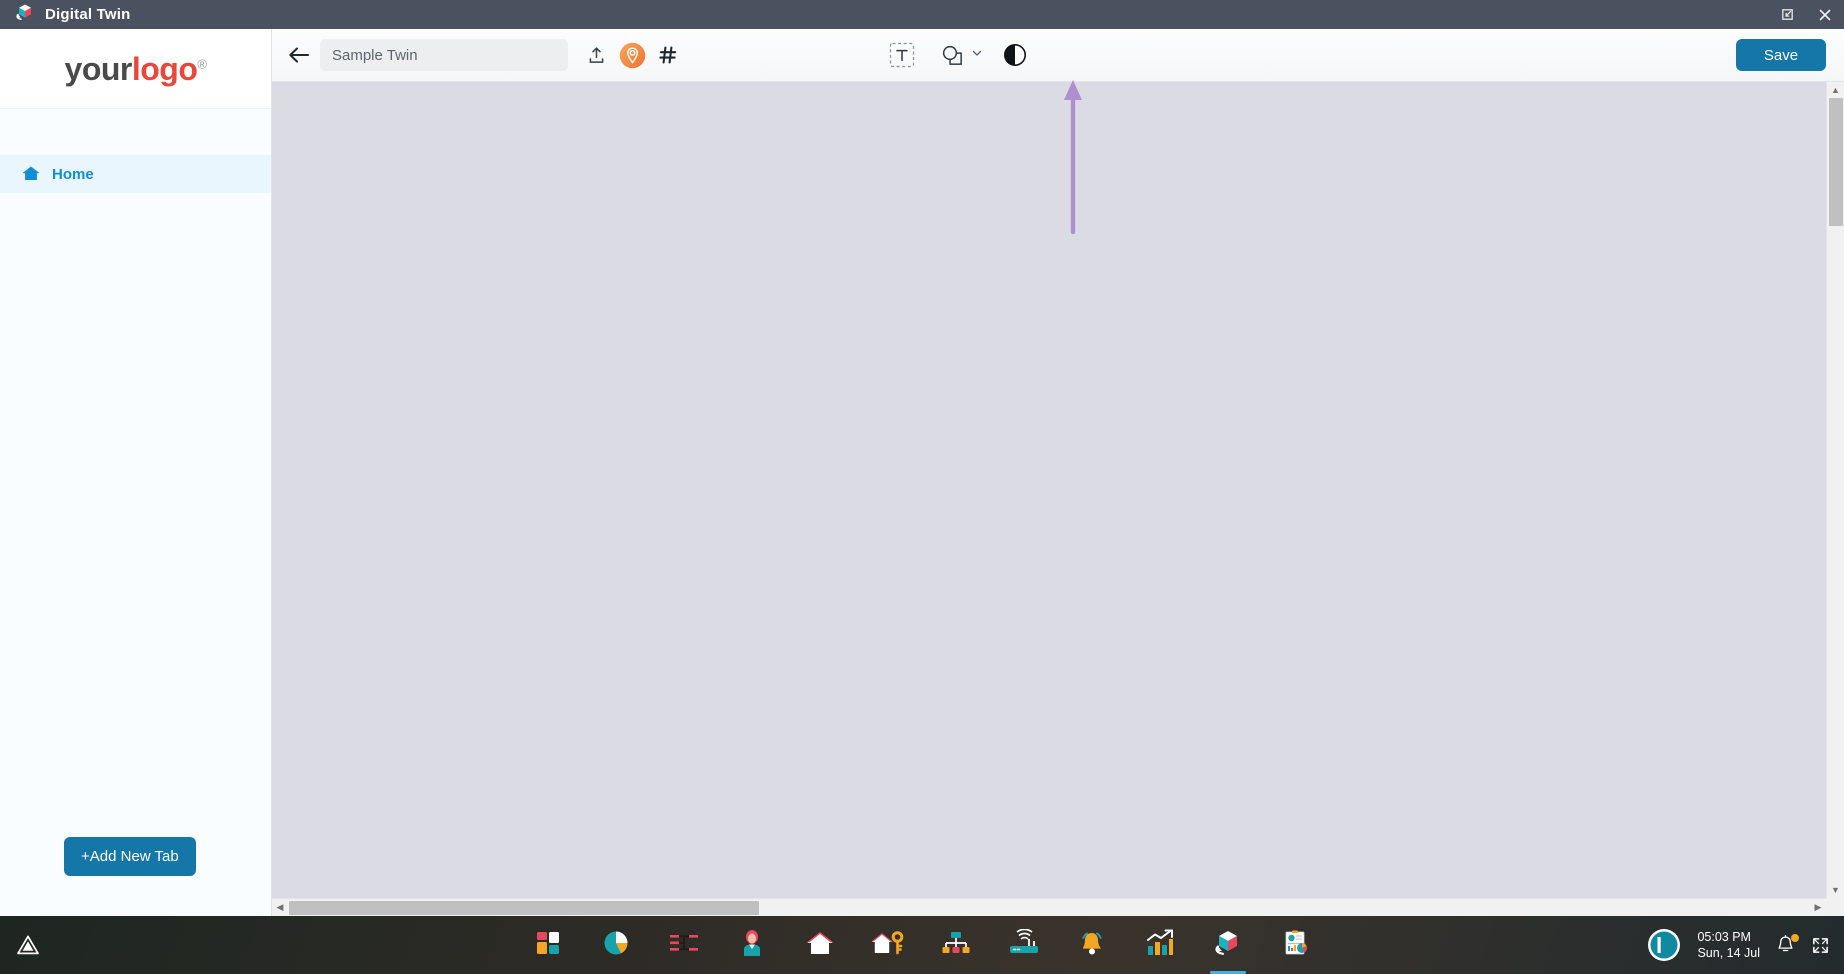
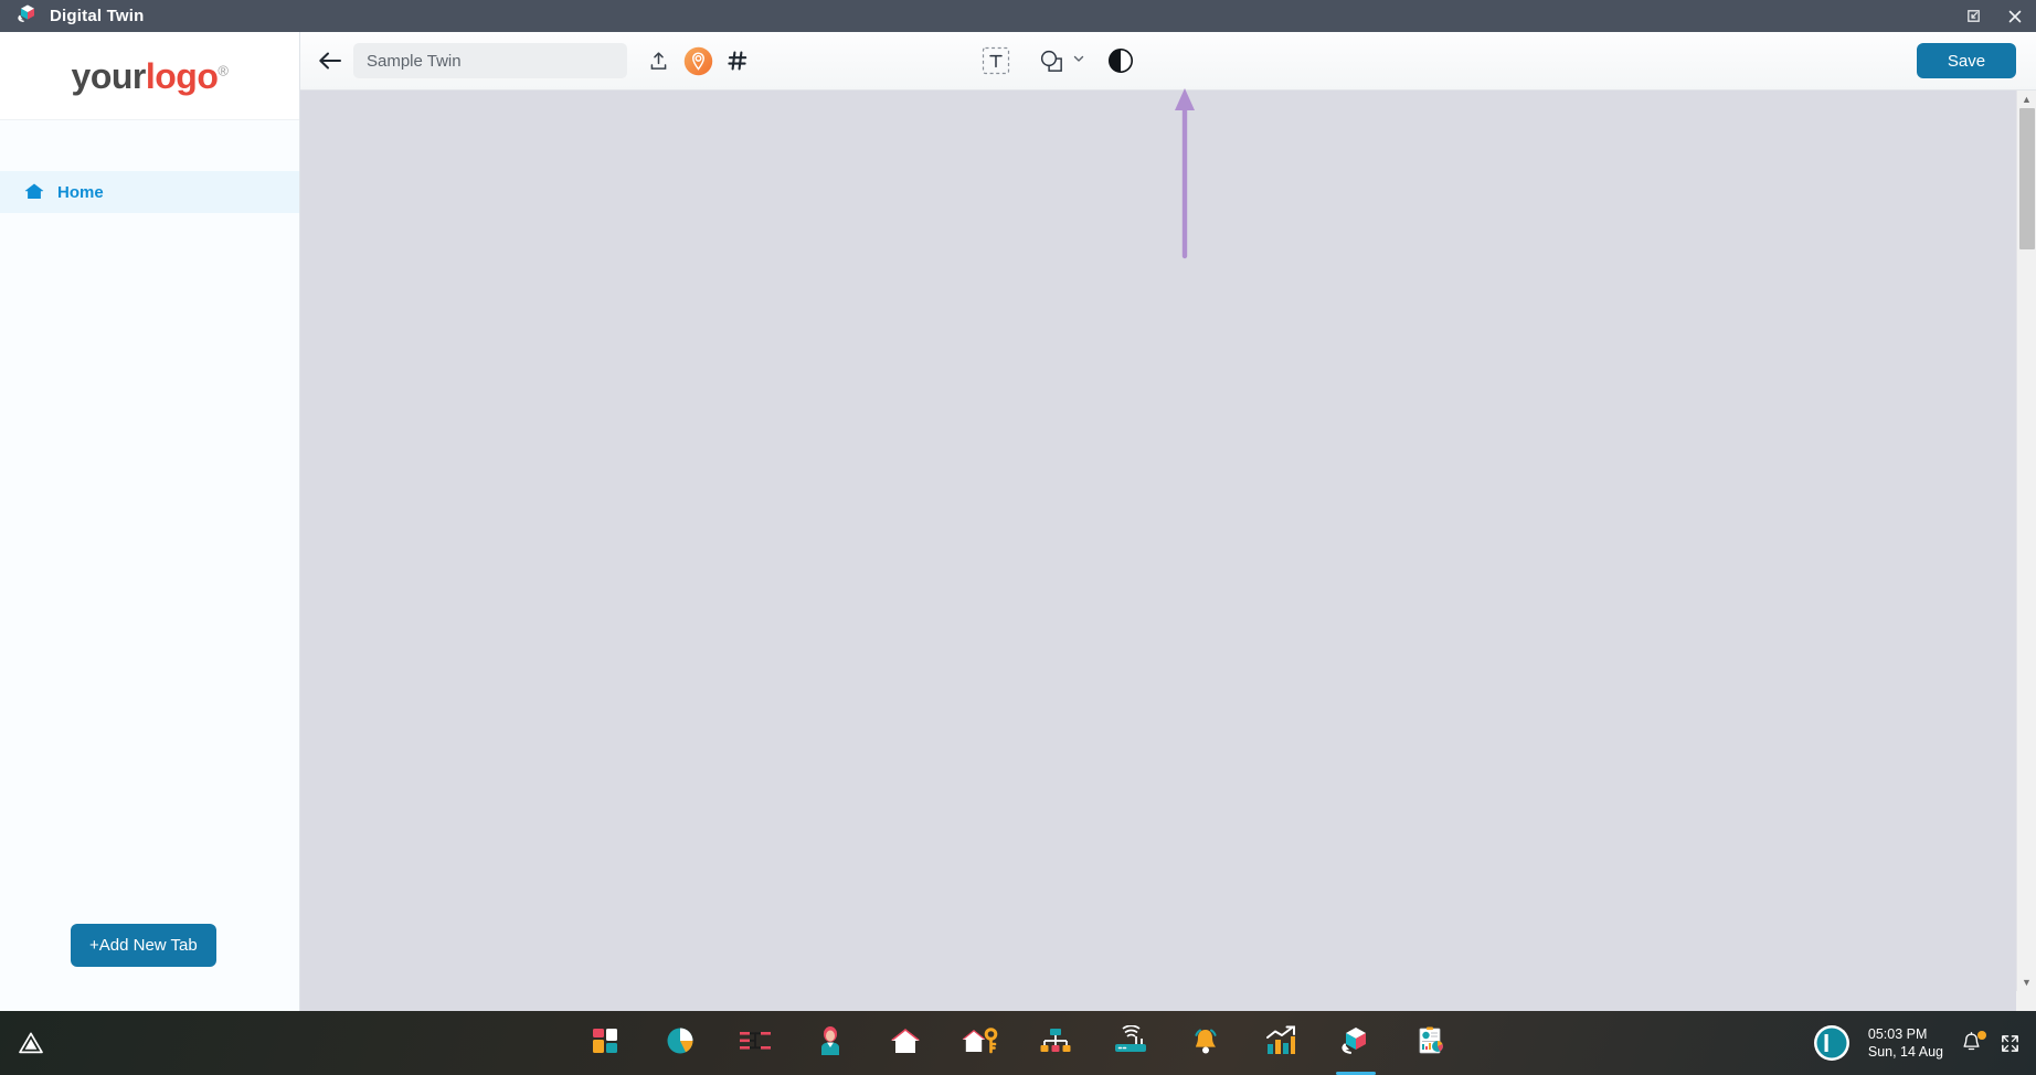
  Digital Twin
  yourlogo®
  Home
  +Add New Tab
  Sample Twin
  Save
  ▲
  ▼
- ◀
- ▶
  05:03 PM
- Sun, 14 Jul
+ Sun, 14 Aug
